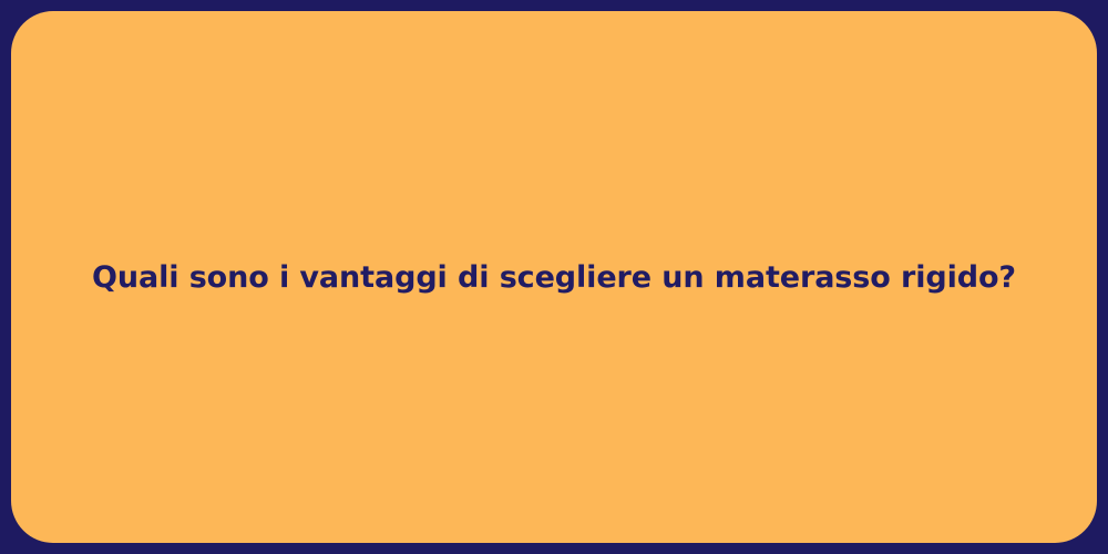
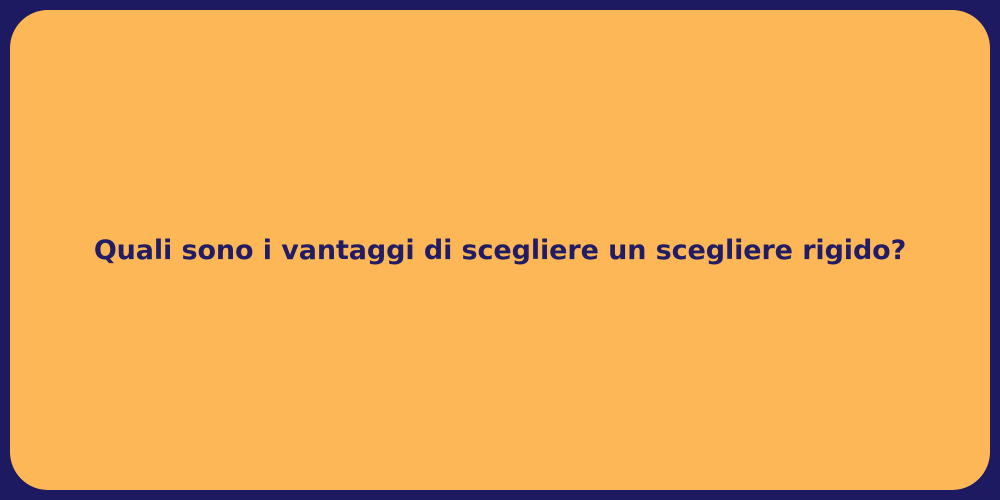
- Quali sono i vantaggi di scegliere un materasso rigido?
+ Quali sono i vantaggi di scegliere un scegliere rigido?
